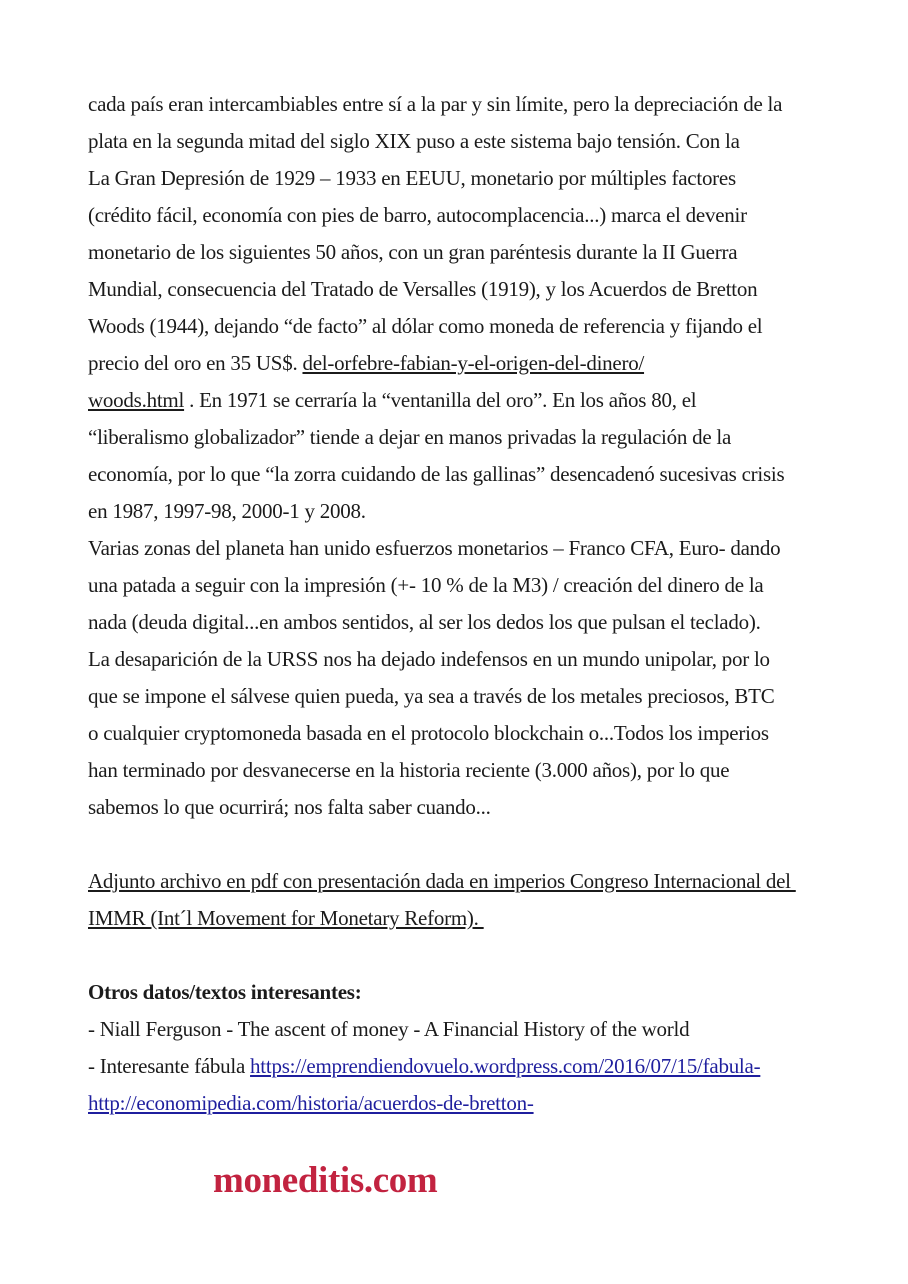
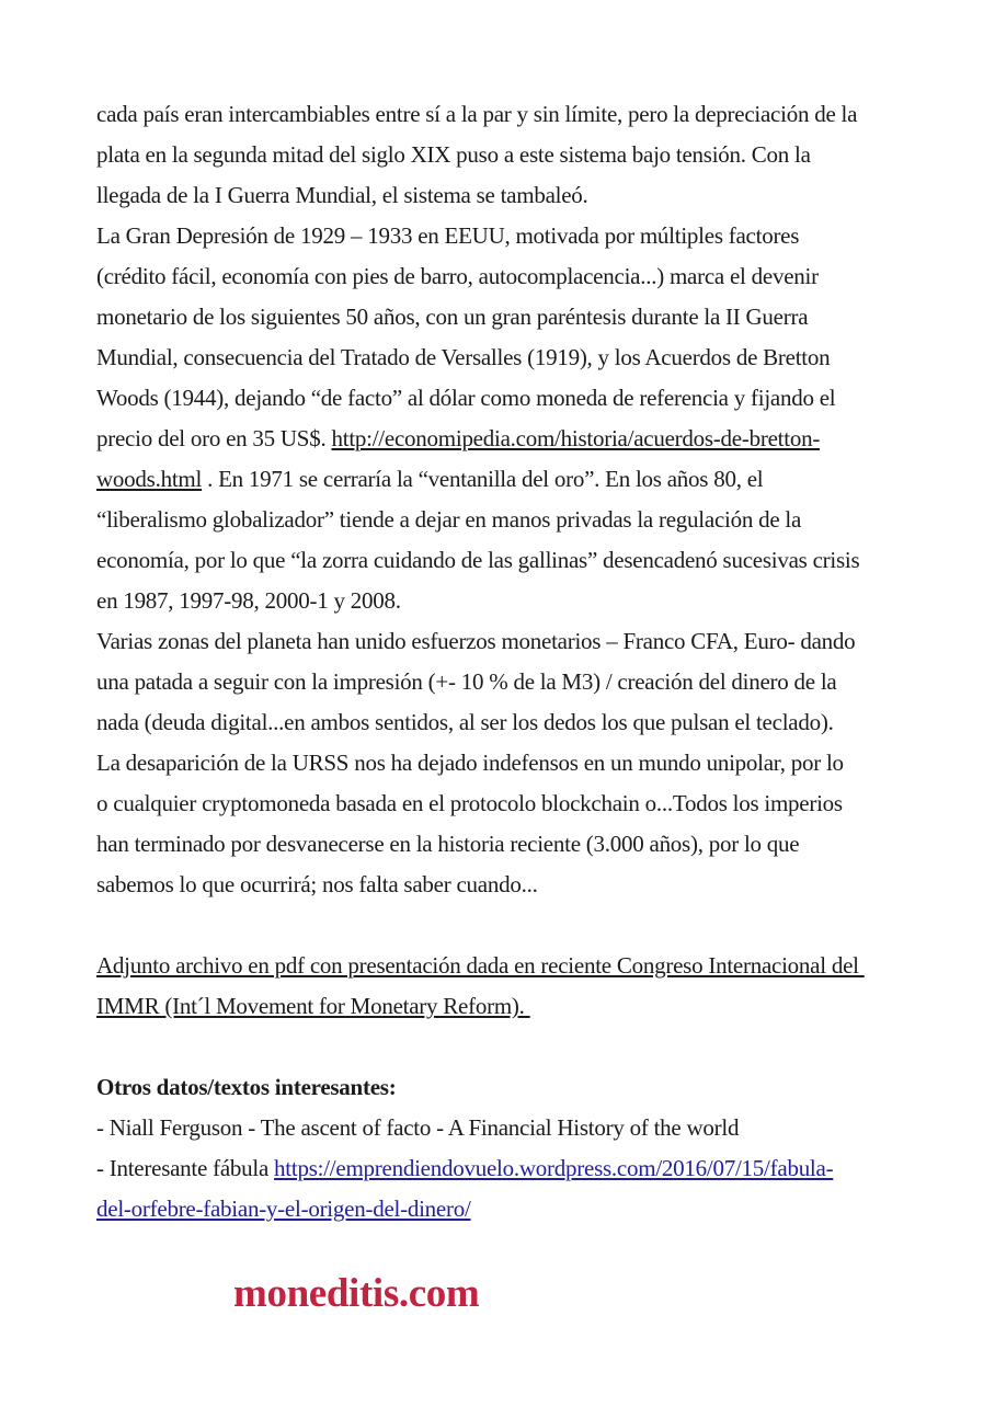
  cada país eran intercambiables entre sí a la par y sin límite, pero la depreciación de la
  plata en la segunda mitad del siglo XIX puso a este sistema bajo tensión. Con la
+ llegada de la I Guerra Mundial, el sistema se tambaleó.
- La Gran Depresión de 1929 – 1933 en EEUU, monetario por múltiples factores
+ La Gran Depresión de 1929 – 1933 en EEUU, motivada por múltiples factores
  (crédito fácil, economía con pies de barro, autocomplacencia...) marca el devenir
  monetario de los siguientes 50 años, con un gran paréntesis durante la II Guerra
  Mundial, consecuencia del Tratado de Versalles (1919), y los Acuerdos de Bretton
  Woods (1944), dejando “de facto” al dólar como moneda de referencia y fijando el
- precio del oro en 35 US$. del-orfebre-fabian-y-el-origen-del-dinero/
+ precio del oro en 35 US$. http://economipedia.com/historia/acuerdos-de-bretton-
  woods.html . En 1971 se cerraría la “ventanilla del oro”. En los años 80, el
  “liberalismo globalizador” tiende a dejar en manos privadas la regulación de la
  economía, por lo que “la zorra cuidando de las gallinas” desencadenó sucesivas crisis
  en 1987, 1997-98, 2000-1 y 2008.
  Varias zonas del planeta han unido esfuerzos monetarios – Franco CFA, Euro- dando
  una patada a seguir con la impresión (+- 10 % de la M3) / creación del dinero de la
  nada (deuda digital...en ambos sentidos, al ser los dedos los que pulsan el teclado).
  La desaparición de la URSS nos ha dejado indefensos en un mundo unipolar, por lo
- que se impone el sálvese quien pueda, ya sea a través de los metales preciosos, BTC
  o cualquier cryptomoneda basada en el protocolo blockchain o...Todos los imperios
  han terminado por desvanecerse en la historia reciente (3.000 años), por lo que
  sabemos lo que ocurrirá; nos falta saber cuando...
- Adjunto archivo en pdf con presentación dada en imperios Congreso Internacional del
+ Adjunto archivo en pdf con presentación dada en reciente Congreso Internacional del
  IMMR (Int´l Movement for Monetary Reform).
  Otros datos/textos interesantes:
- - Niall Ferguson - The ascent of money - A Financial History of the world
+ - Niall Ferguson - The ascent of facto - A Financial History of the world
  - Interesante fábula https://emprendiendovuelo.wordpress.com/2016/07/15/fabula-
- http://economipedia.com/historia/acuerdos-de-bretton-
+ del-orfebre-fabian-y-el-origen-del-dinero/
  moneditis.com
